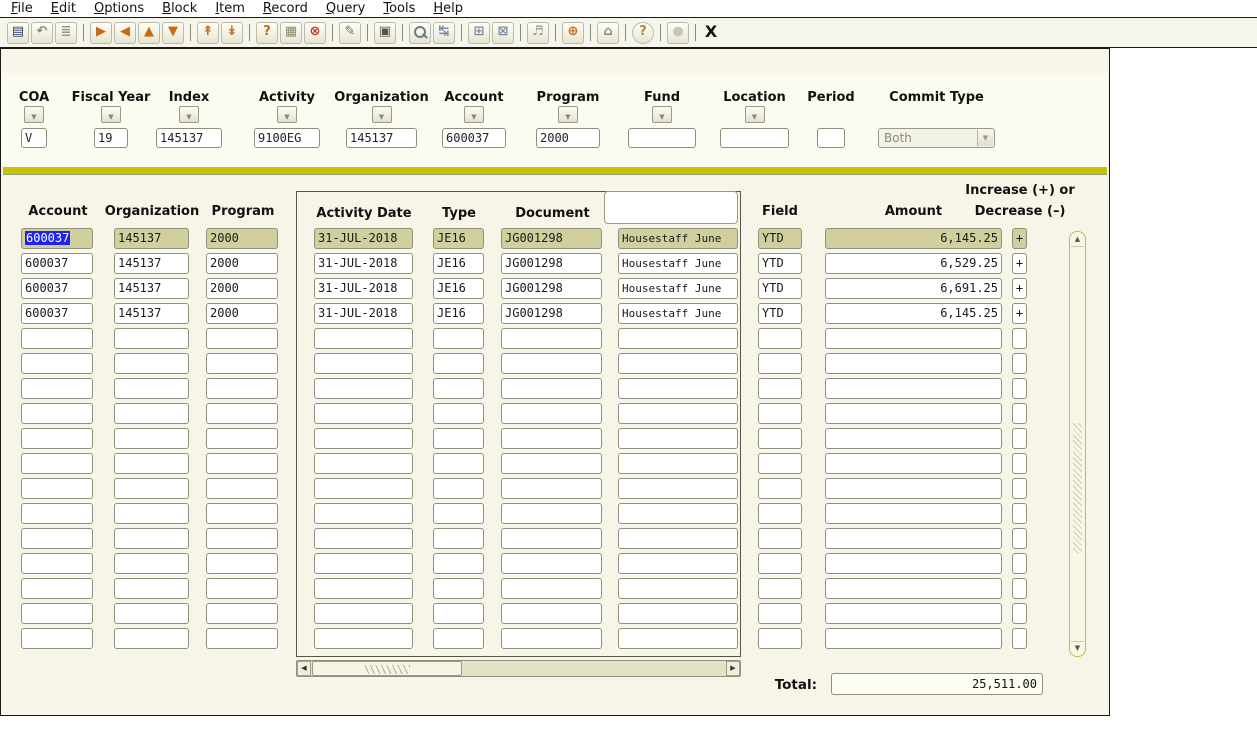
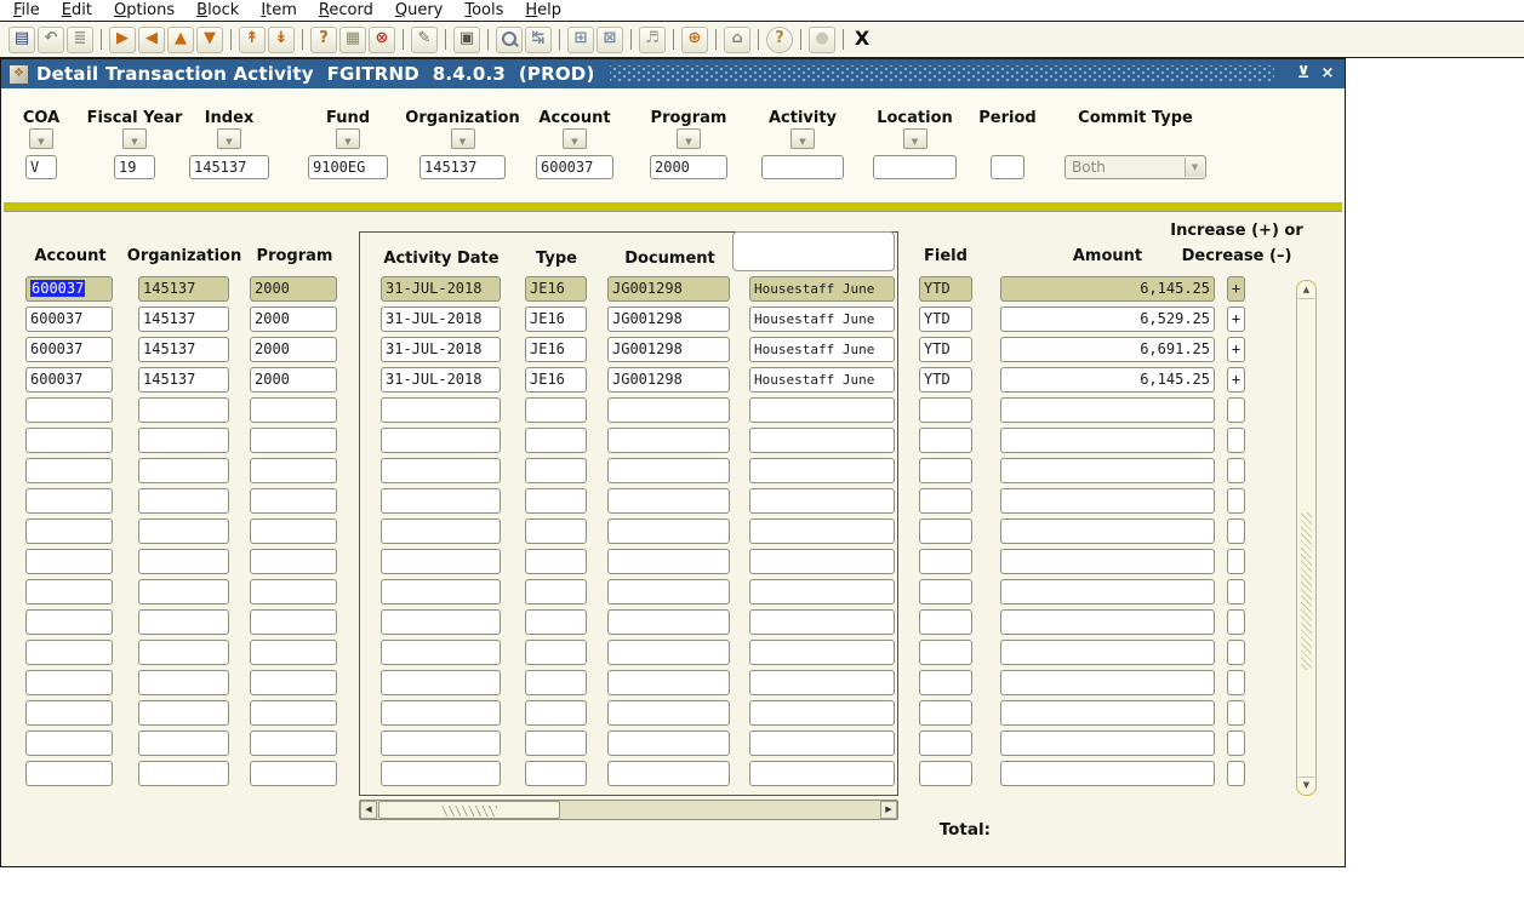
  File
  Edit
  Options
  Block
  Item
  Record
  Query
  Tools
  Help
  ▤
  ↶
  ≣
  ▶
  ◀
  ▲
  ▼
  ↟
  ↡
  ?
  ▦
  ⊗
  ✎
  ▣
  ↹
  ⊞
  ⊠
  ♬
  ⊕
  ⌂
  ?
  ●
  X
+ ❖
+ Detail Transaction Activity FGITRND 8.4.0.3 (PROD)
+ ⊻
+ ×
  COA
  ▼
  V
  Fiscal Year
  ▼
  19
  Index
  ▼
  145137
- Activity
+ Fund
  ▼
  9100EG
  Organization
  ▼
  145137
  Account
  ▼
  600037
  Program
  ▼
  2000
- Fund
+ Activity
  ▼
  Location
  ▼
  Period
  Commit Type
  Both
  ▼
  Account
  Organization
  Program
  Activity Date
  Type
  Document
  Field
  Amount
  Increase (+) or
  Decrease (–)
  600037
  145137
  2000
  31-JUL-2018
  JE16
  JG001298
  Housestaff June
  YTD
  6,145.25
  +
  600037
  145137
  2000
  31-JUL-2018
  JE16
  JG001298
  Housestaff June
  YTD
  6,529.25
  +
  600037
  145137
  2000
  31-JUL-2018
  JE16
  JG001298
  Housestaff June
  YTD
  6,691.25
  +
  600037
  145137
  2000
  31-JUL-2018
  JE16
  JG001298
  Housestaff June
  YTD
  6,145.25
  +
  ▲
  ▼
  ◀
  ▶
  Total:
- 25,511.00
